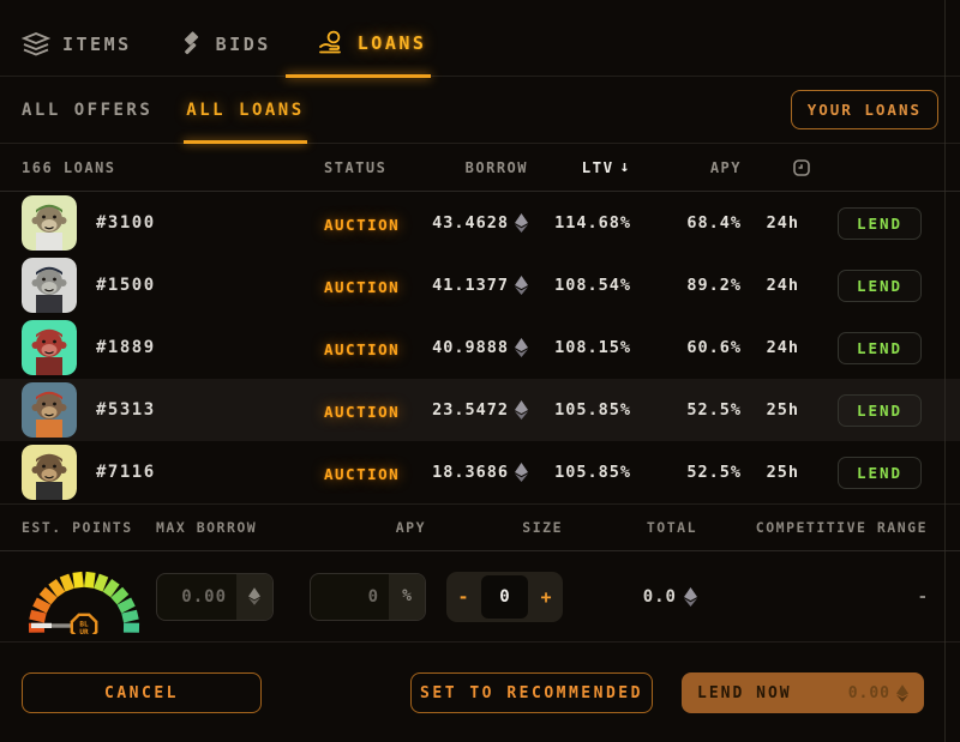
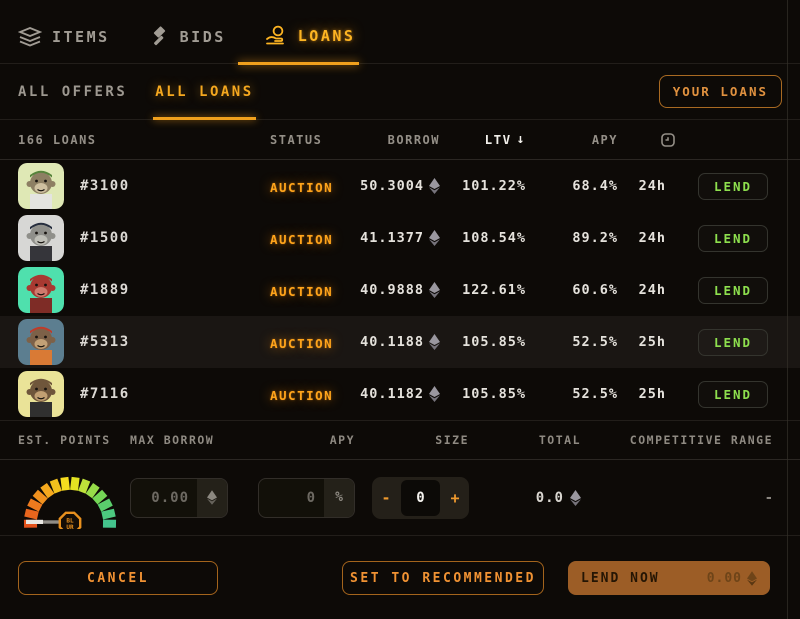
  ITEMS
  BIDS
  LOANS
  ALL OFFERS
  ALL LOANS
  YOUR LOANS
  166 LOANS
  STATUS
  BORROW
  LTV
  ↓
  APY
  #3100
  AUCTION
- 43.4628
+ 50.3004
- 114.68%
+ 101.22%
  68.4%
  24h
  LEND
  #1500
  AUCTION
  41.1377
  108.54%
  89.2%
  24h
  LEND
  #1889
  AUCTION
  40.9888
- 108.15%
+ 122.61%
  60.6%
  24h
  LEND
  #5313
  AUCTION
- 23.5472
+ 40.1188
  105.85%
  52.5%
  25h
  LEND
  #7116
  AUCTION
- 18.3686
+ 40.1182
  105.85%
  52.5%
  25h
  LEND
  EST. POINTS
  MAX BORROW
  APY
  SIZE
  TOTAL
  COMPETITIVE RANGE
  0.00
  0
  %
  -
  0
  +
  0.0
  -
  CANCEL
  SET TO RECOMMENDED
  LEND NOW
  0.00
